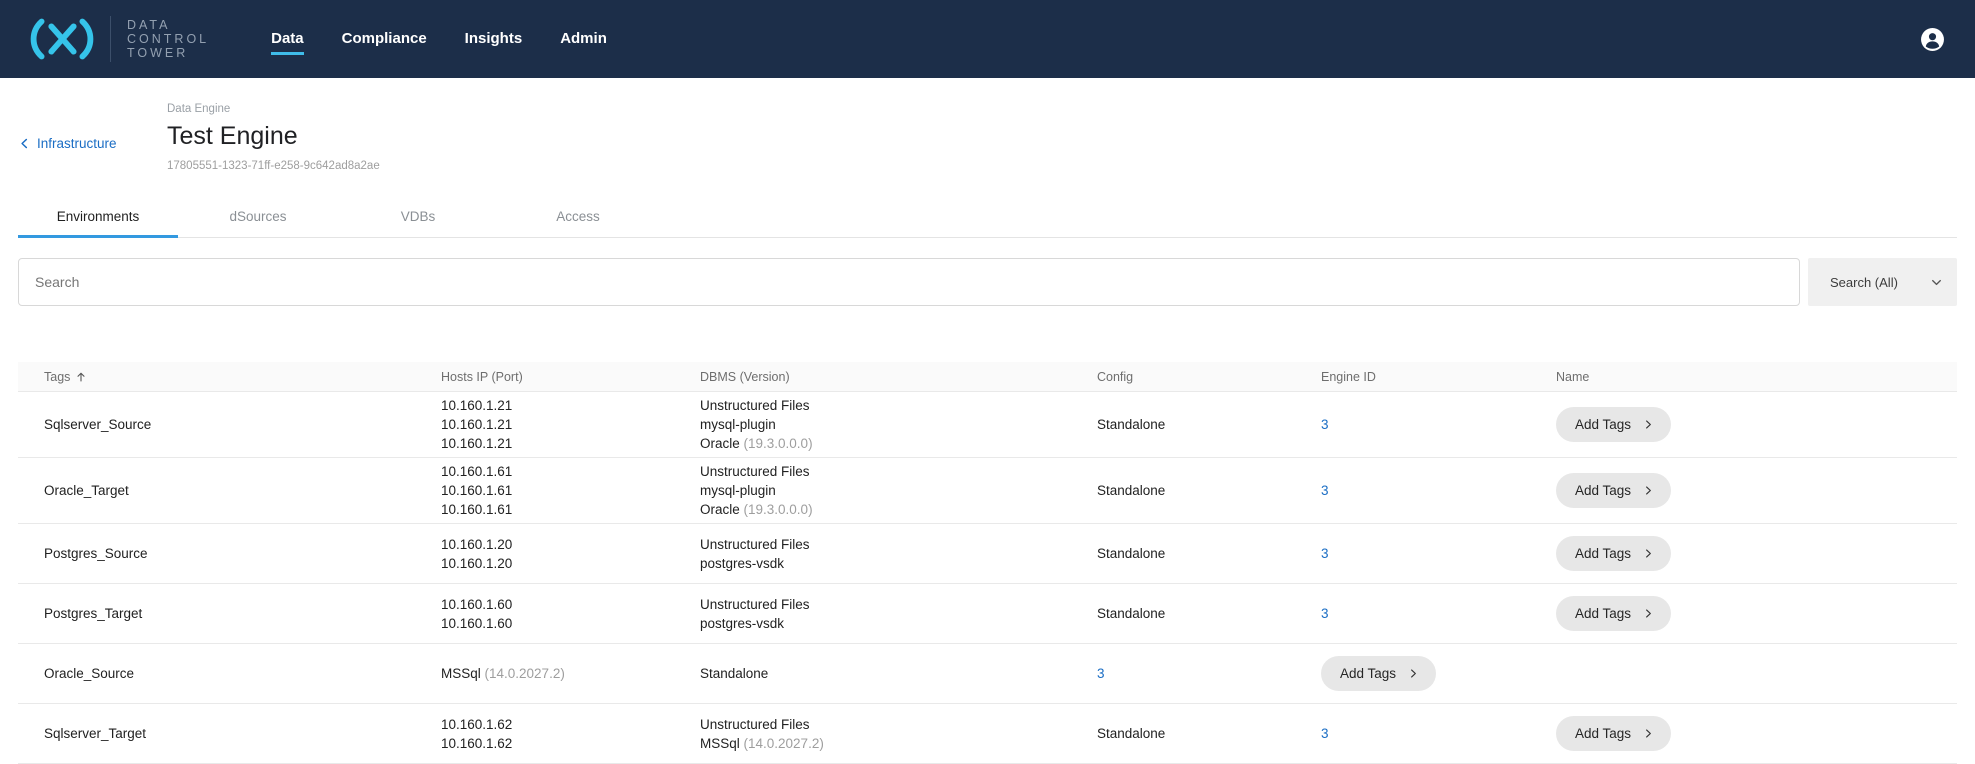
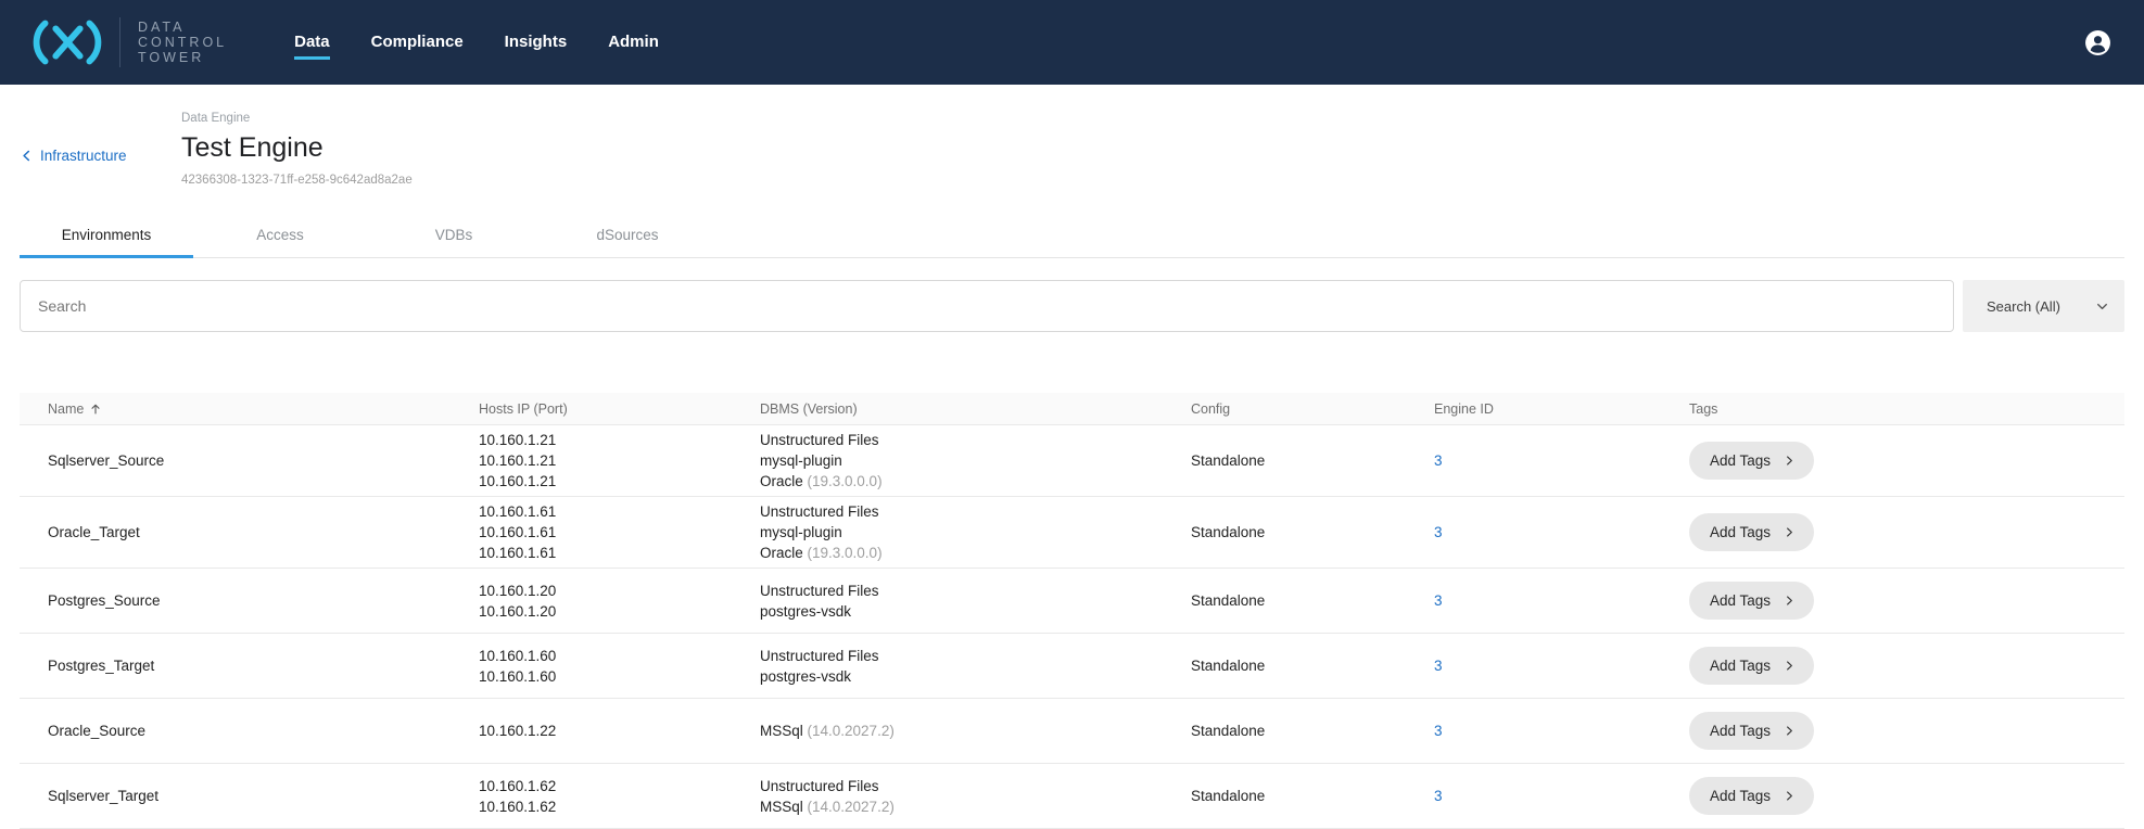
  DATA
  CONTROL
  TOWER
  Data
  Compliance
  Insights
  Admin
  Infrastructure
  Data Engine
  Test Engine
- 17805551-1323-71ff-e258-9c642ad8a2ae
+ 42366308-1323-71ff-e258-9c642ad8a2ae
  Environments
- dSources
+ Access
  VDBs
- Access
+ dSources
  Search
  Search (All)
- Tags
+ Name
  Hosts IP (Port)
  DBMS (Version)
  Config
  Engine ID
- Name
+ Tags
  Sqlserver_Source
  10.160.1.21
  10.160.1.21
  10.160.1.21
  Unstructured Files
  mysql-plugin
  Oracle (19.3.0.0.0)
  Standalone
  3
  Add Tags
  Oracle_Target
  10.160.1.61
  10.160.1.61
  10.160.1.61
  Unstructured Files
  mysql-plugin
  Oracle (19.3.0.0.0)
  Standalone
  3
  Add Tags
  Postgres_Source
  10.160.1.20
  10.160.1.20
  Unstructured Files
  postgres-vsdk
  Standalone
  3
  Add Tags
  Postgres_Target
  10.160.1.60
  10.160.1.60
  Unstructured Files
  postgres-vsdk
  Standalone
  3
  Add Tags
  Oracle_Source
+ 10.160.1.22
  MSSql (14.0.2027.2)
  Standalone
  3
  Add Tags
  Sqlserver_Target
  10.160.1.62
  10.160.1.62
  Unstructured Files
  MSSql (14.0.2027.2)
  Standalone
  3
  Add Tags
